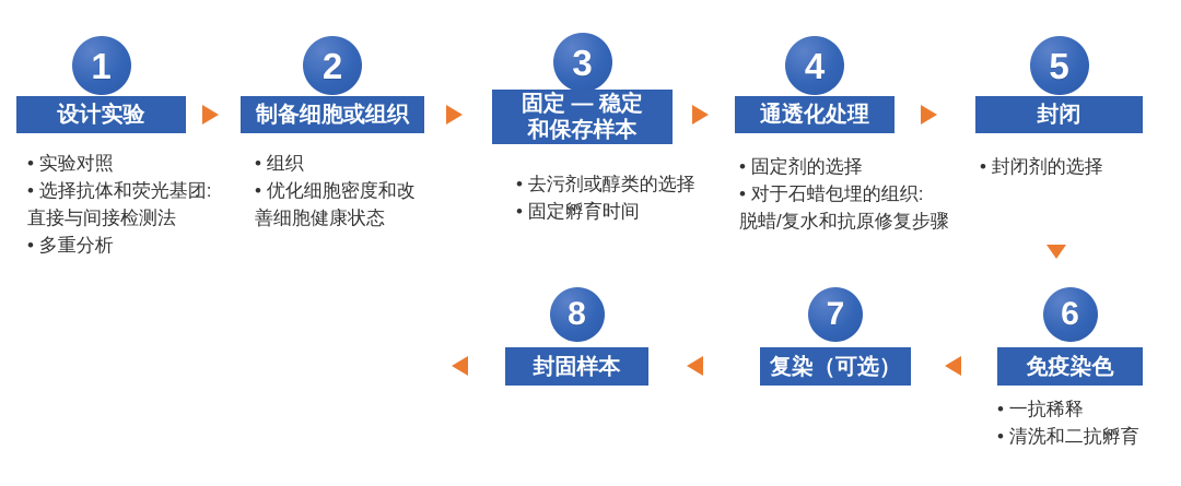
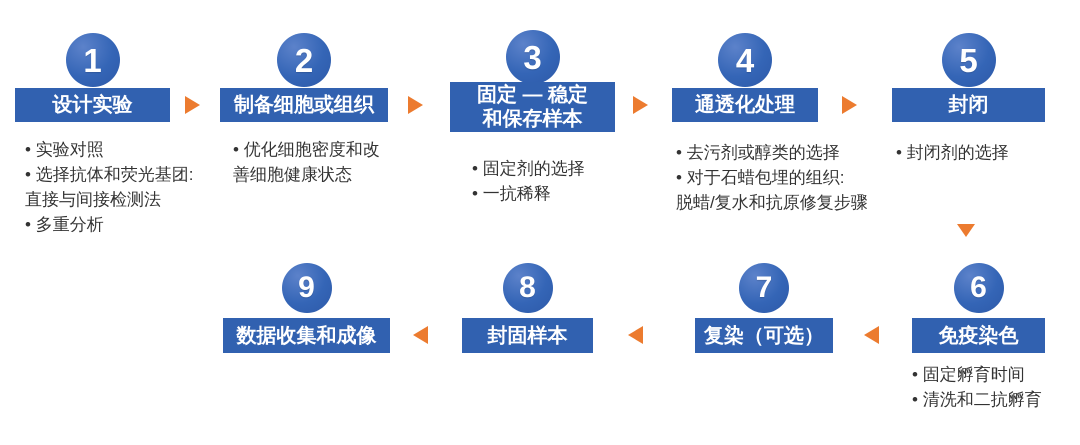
  1
  设计实验
  实验对照
  选择抗体和荧光基团:
  直接与间接检测法
  多重分析
  2
  制备细胞或组织
- 组织
  优化细胞密度和改
  善细胞健康状态
  3
  固定 — 稳定
  和保存样本
- 去污剂或醇类的选择
+ 固定剂的选择
- 固定孵育时间
+ 一抗稀释
  4
  通透化处理
- 固定剂的选择
+ 去污剂或醇类的选择
  对于石蜡包埋的组织:
  脱蜡/复水和抗原修复步骤
  5
  封闭
  封闭剂的选择
  6
  免疫染色
- 一抗稀释
+ 固定孵育时间
  清洗和二抗孵育
  7
  复染（可选）
  8
  封固样本
+ 9
+ 数据收集和成像
